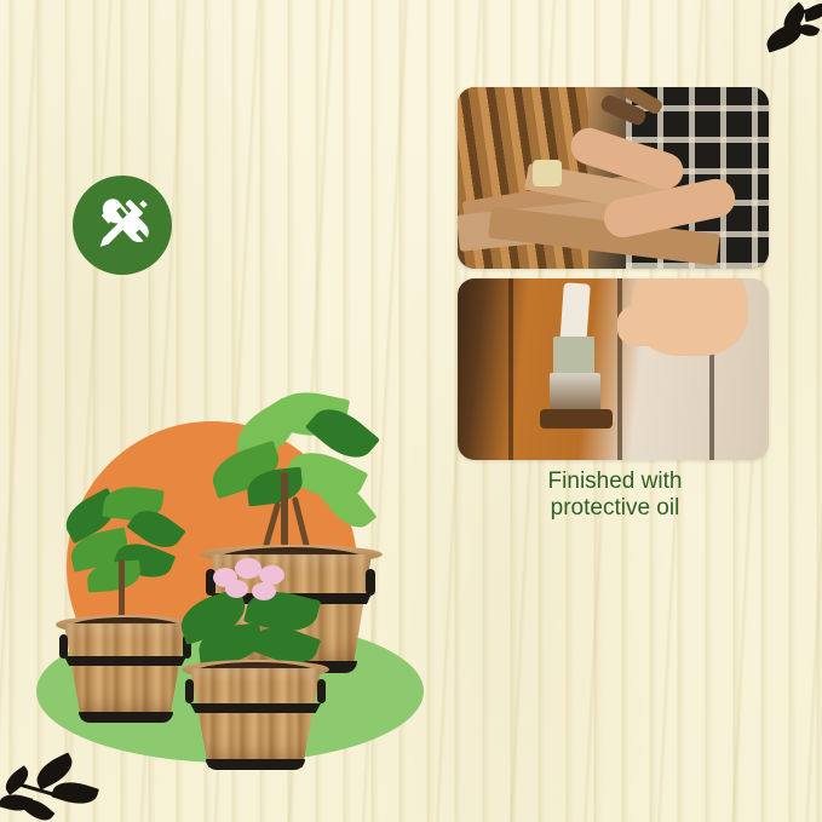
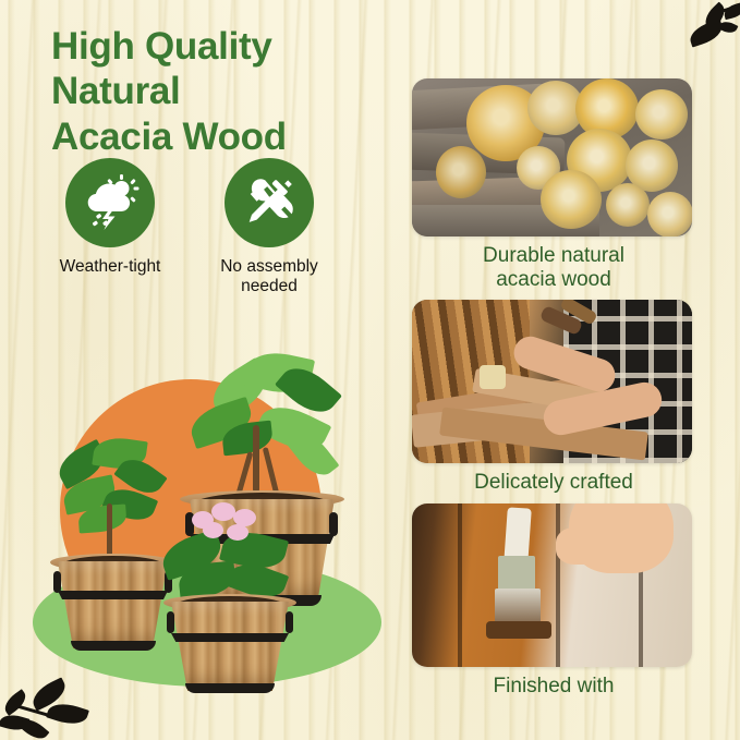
+ High Quality Natural
+ Acacia Wood
+ Weather-tight
+ No assembly
+ needed
+ Durable natural
+ acacia wood
+ Delicately crafted
  Finished with
- protective oil
